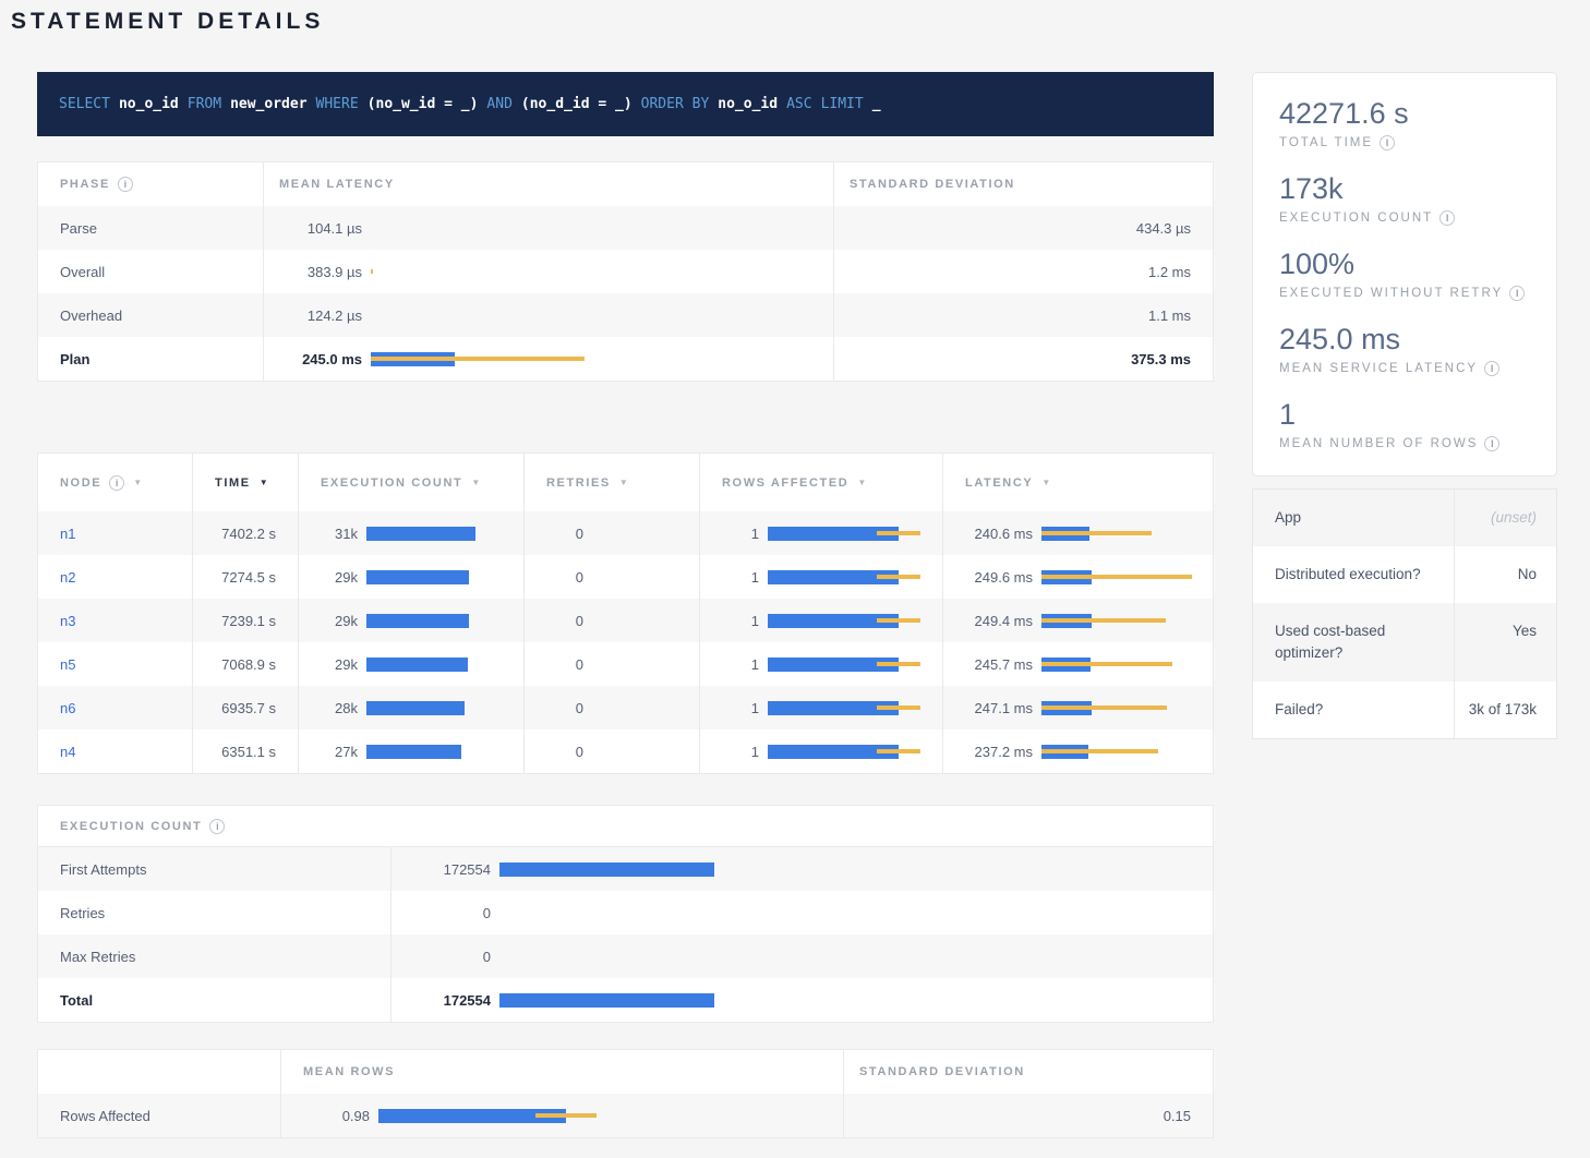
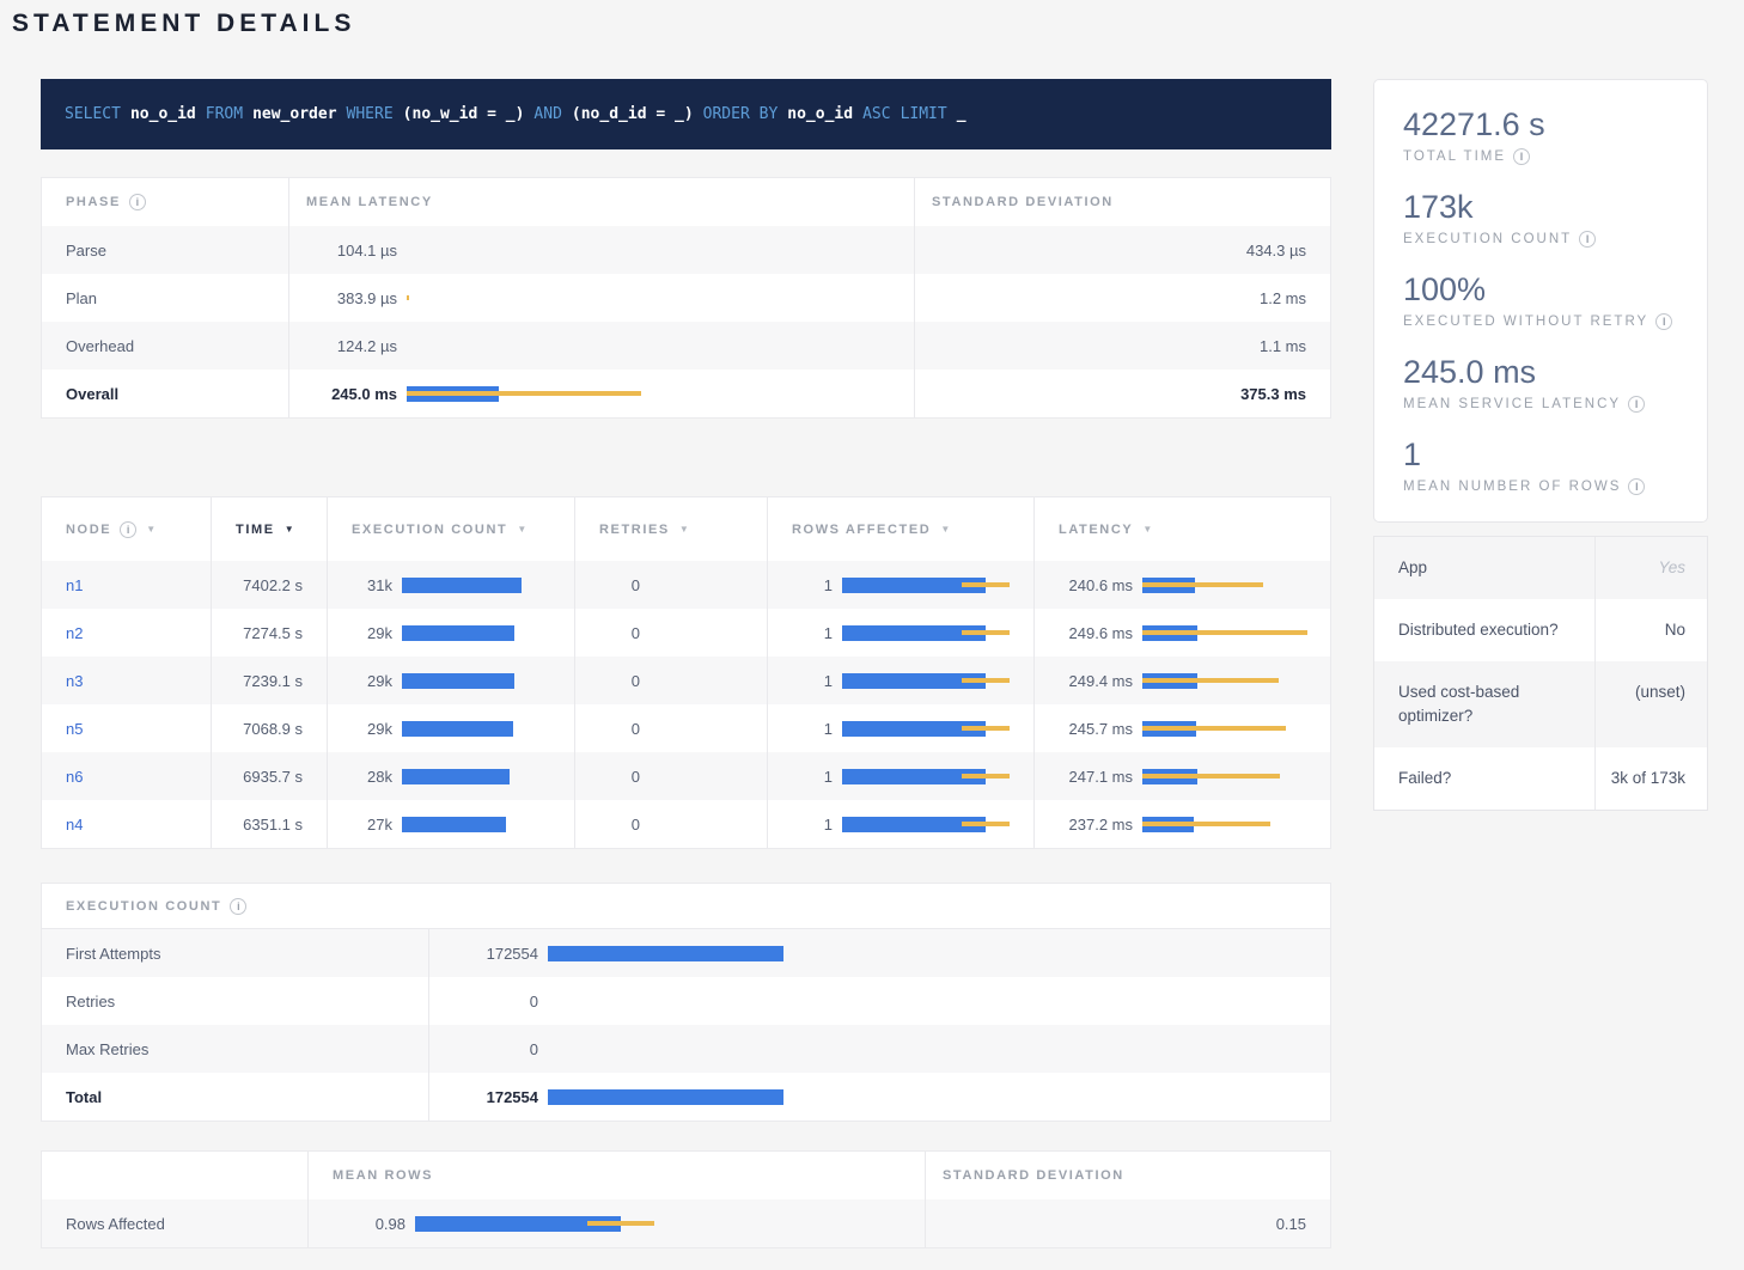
  STATEMENT DETAILS
  SELECT no_o_id FROM new_order WHERE (no_w_id = _) AND (no_d_id = _) ORDER BY no_o_id ASC LIMIT _
  PHASE
  i
  MEAN LATENCY
  STANDARD DEVIATION
  Parse
  104.1 µs
  434.3 µs
- Overall
+ Plan
  383.9 µs
  1.2 ms
  Overhead
  124.2 µs
  1.1 ms
- Plan
+ Overall
  245.0 ms
  375.3 ms
  NODE
  i
  ▼
  TIME
  ▼
  EXECUTION COUNT
  ▼
  RETRIES
  ▼
  ROWS AFFECTED
  ▼
  LATENCY
  ▼
  n1
  7402.2 s
  31k
  0
  1
  240.6 ms
  n2
  7274.5 s
  29k
  0
  1
  249.6 ms
  n3
  7239.1 s
  29k
  0
  1
  249.4 ms
  n5
  7068.9 s
  29k
  0
  1
  245.7 ms
  n6
  6935.7 s
  28k
  0
  1
  247.1 ms
  n4
  6351.1 s
  27k
  0
  1
  237.2 ms
  EXECUTION COUNT
  i
  First Attempts
  172554
  Retries
  0
  Max Retries
  0
  Total
  172554
  MEAN ROWS
  STANDARD DEVIATION
  Rows Affected
  0.98
  0.15
  42271.6 s
  TOTAL TIME
  I
  173k
  EXECUTION COUNT
  I
  100%
  EXECUTED WITHOUT RETRY
  I
  245.0 ms
  MEAN SERVICE LATENCY
  I
  1
  MEAN NUMBER OF ROWS
  I
  App
- (unset)
+ Yes
  Distributed execution?
  No
  Used cost-based optimizer?
- Yes
+ (unset)
  Failed?
  3k of 173k
